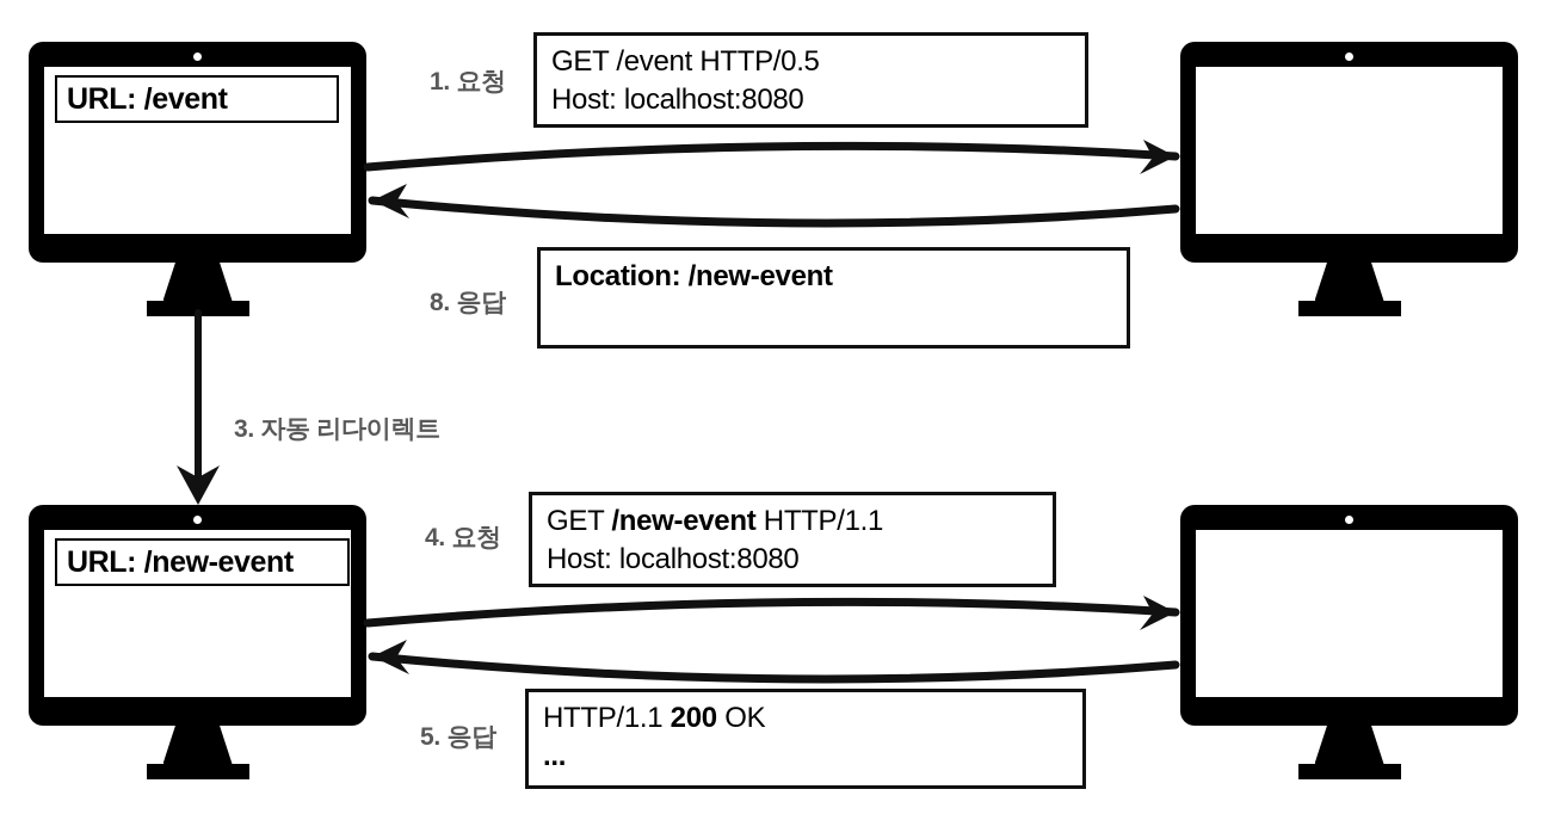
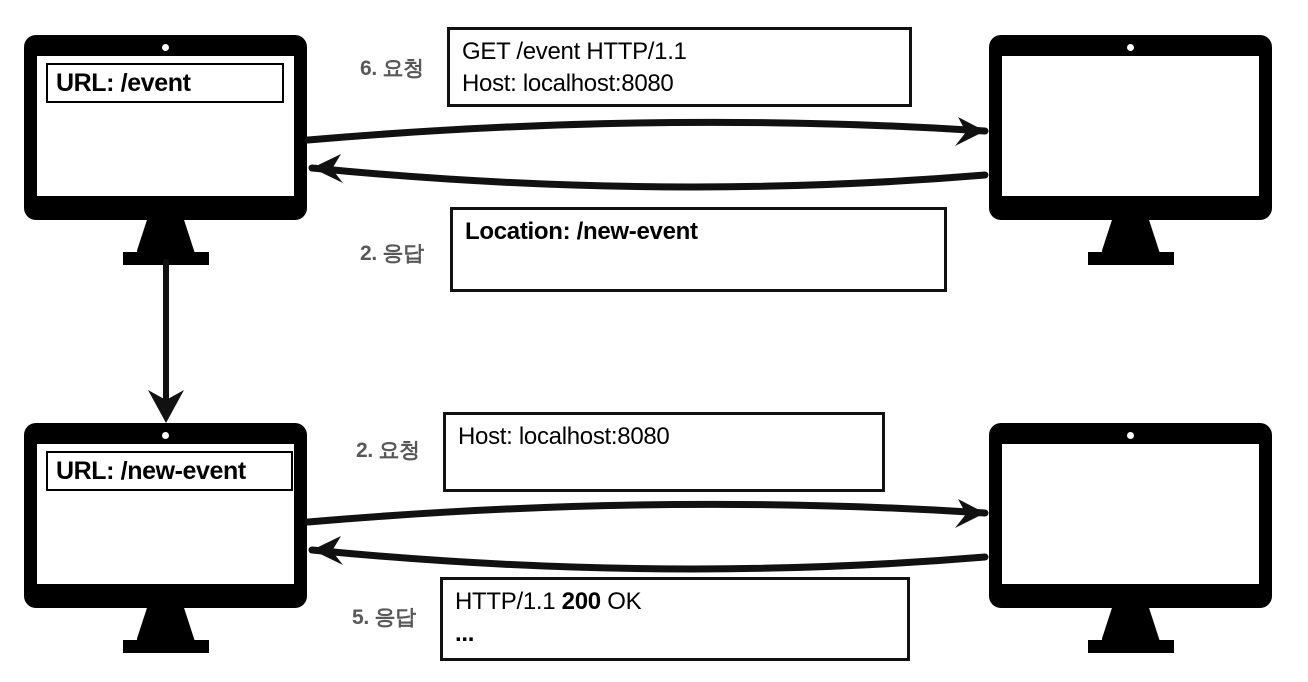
  URL: /event
  URL: /new-event
- 1. 요청
+ 6. 요청
- 8. 응답
+ 2. 응답
- 3. 자동 리다이렉트
- 4. 요청
+ 2. 요청
  5. 응답
- GET /event HTTP/0.5
+ GET /event HTTP/1.1
  Host: localhost:8080
  Location: /new-event
- GET /new-event HTTP/1.1
  Host: localhost:8080
  HTTP/1.1 200 OK
  ...
